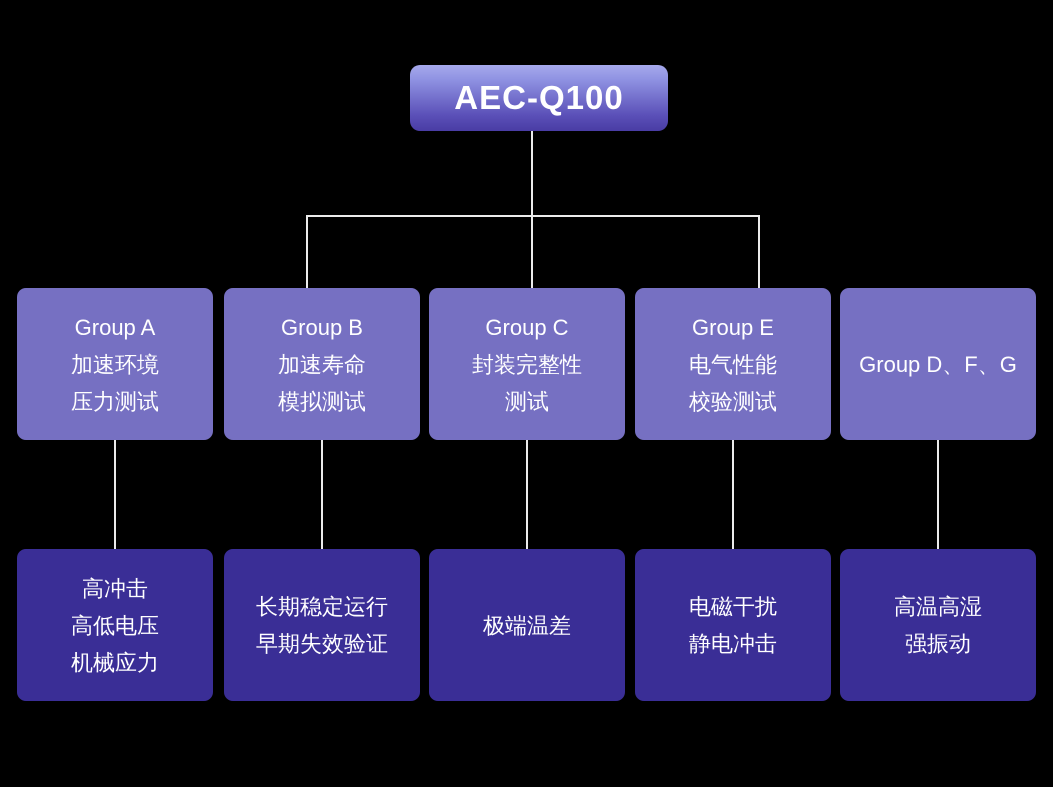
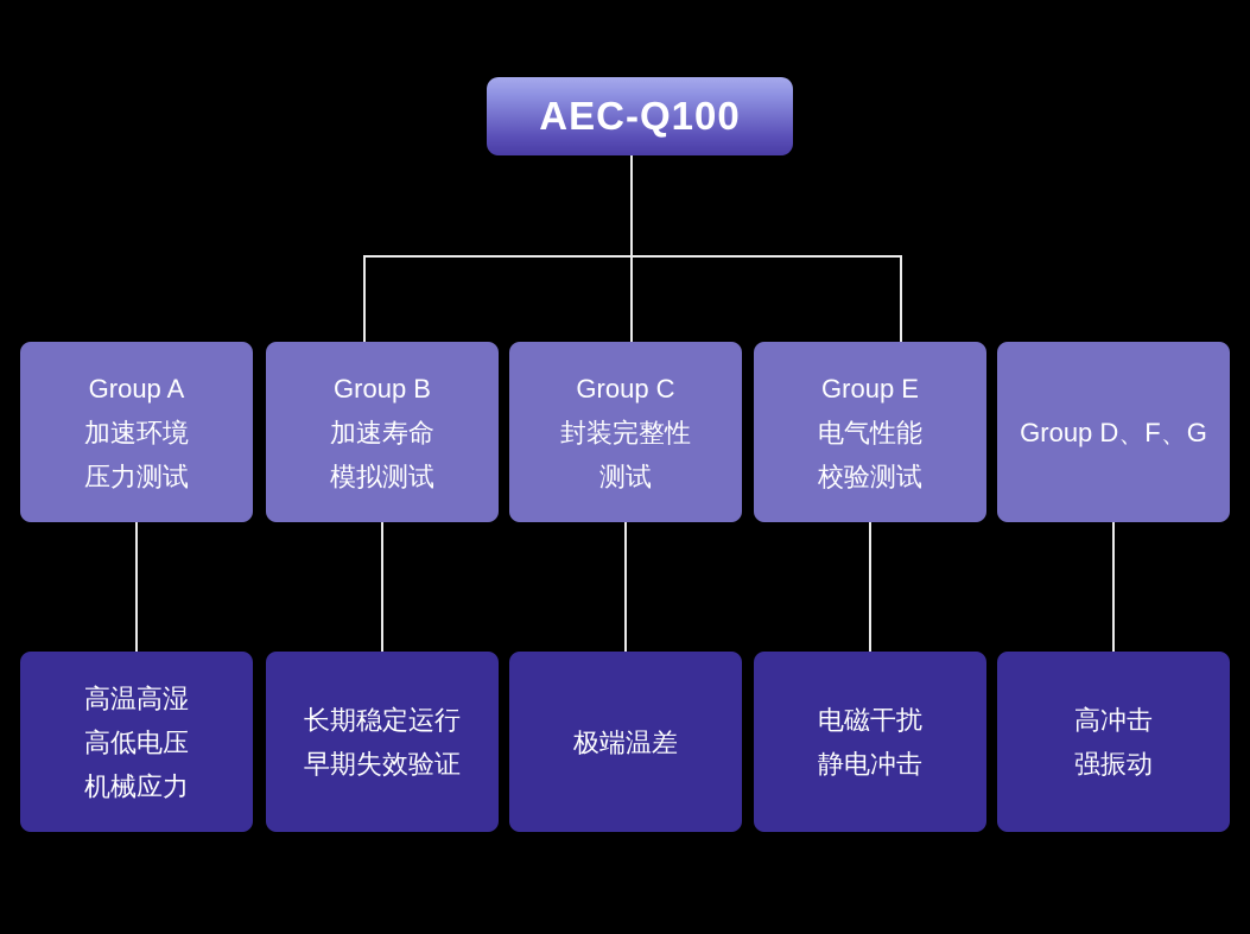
  AEC-Q100
  Group A
  加速环境
  压力测试
  Group B
  加速寿命
  模拟测试
  Group C
  封装完整性
  测试
  Group E
  电气性能
  校验测试
  Group D、F、G
- 高冲击
+ 高温高湿
  高低电压
  机械应力
  长期稳定运行
  早期失效验证
  极端温差
  电磁干扰
  静电冲击
- 高温高湿
+ 高冲击
  强振动
